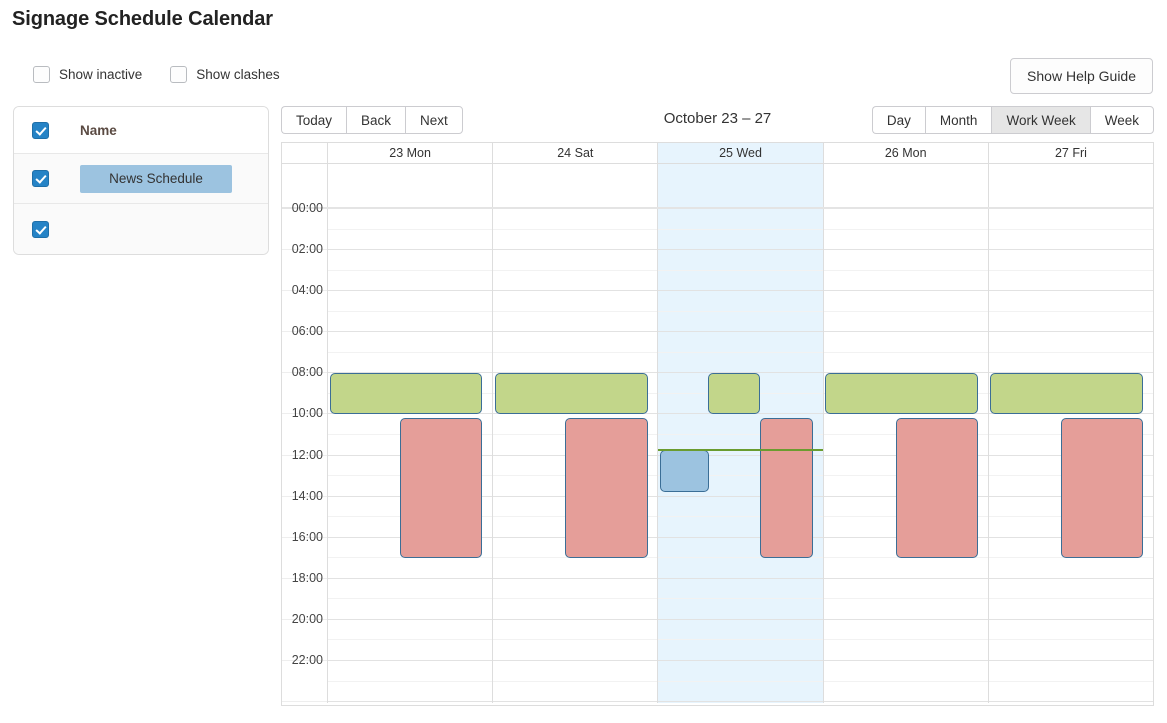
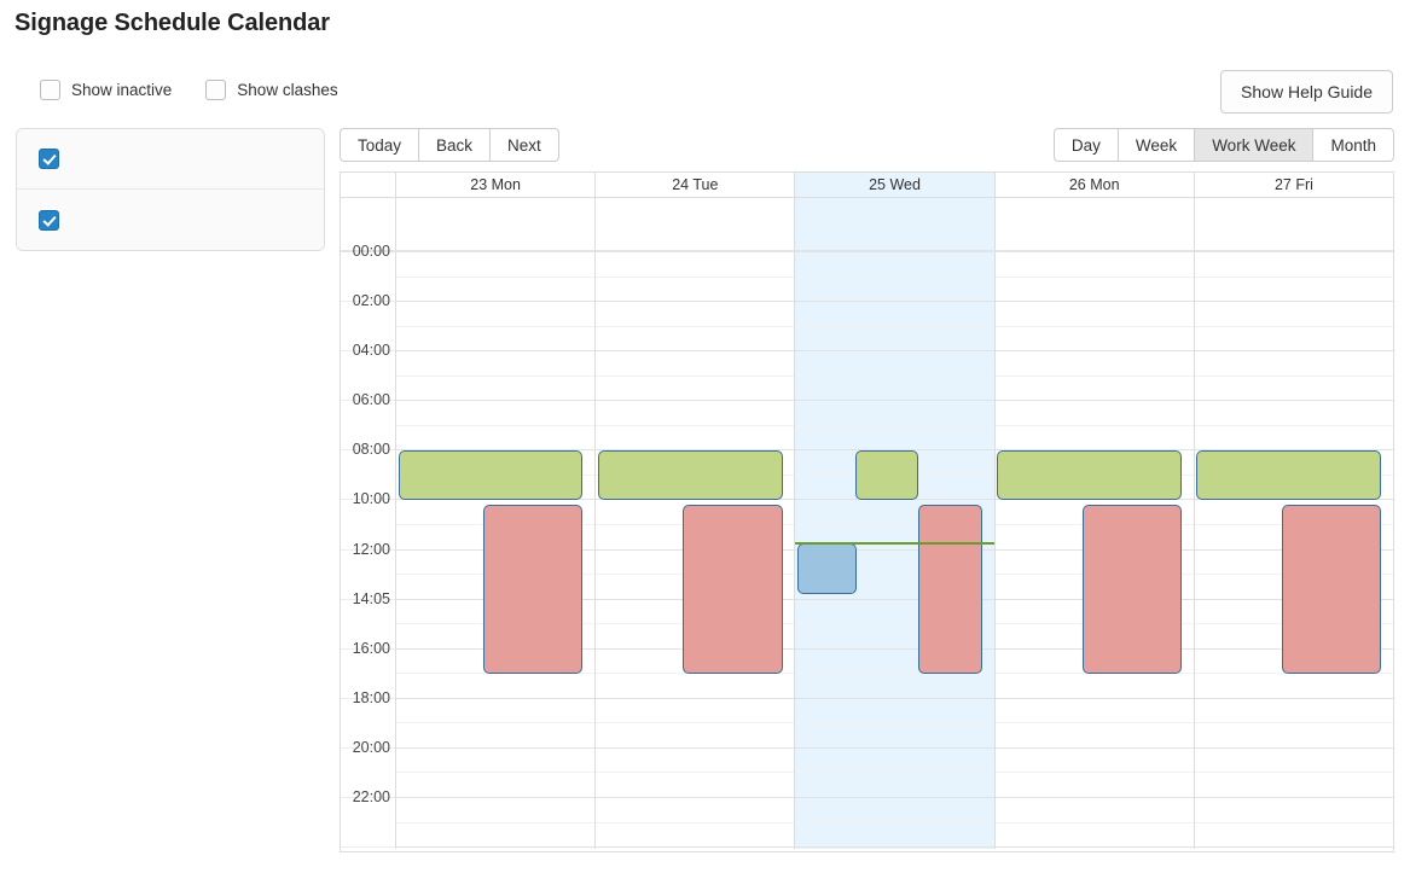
  Signage Schedule Calendar
  Show inactive
  Show clashes
  Show Help Guide
- Name
- News Schedule
  Today
  Back
  Next
- October 23 – 27
  Day
- Month
+ Week
  Work Week
- Week
+ Month
  23 Mon
- 24 Sat
+ 24 Tue
  25 Wed
  26 Mon
  27 Fri
  00:00
  02:00
  04:00
  06:00
  08:00
  10:00
  12:00
- 14:00
+ 14:05
  16:00
  18:00
  20:00
  22:00
